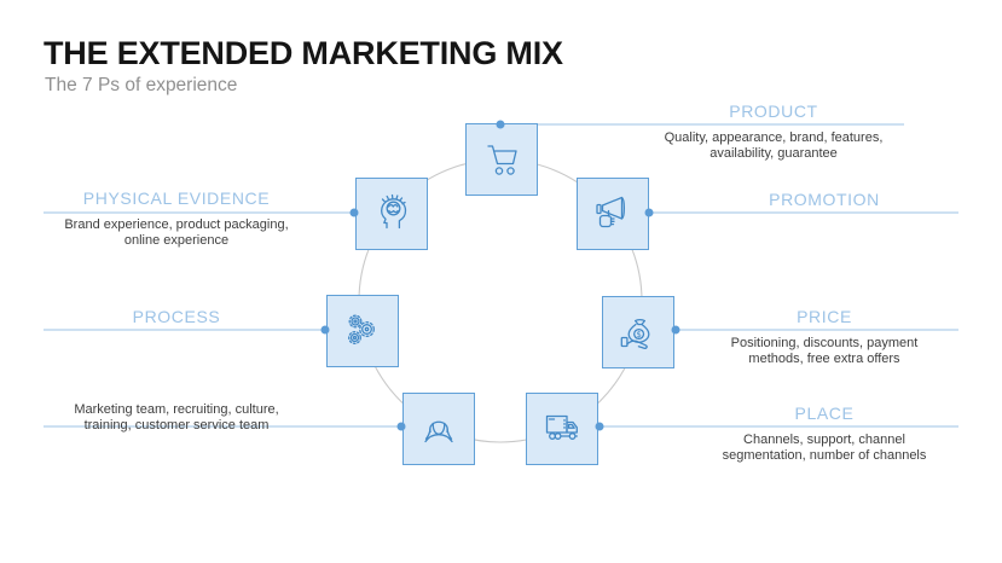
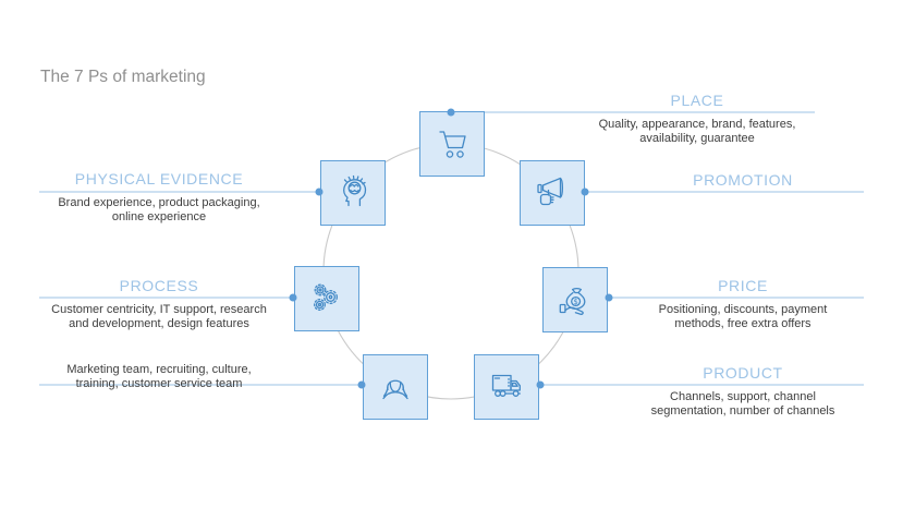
- THE EXTENDED MARKETING MIX
- The 7 Ps of experience
+ The 7 Ps of marketing
  $
- PRODUCT
+ PLACE
  Quality, appearance, brand, features,
  availability, guarantee
  PROMOTION
  PRICE
  Positioning, discounts, payment
  methods, free extra offers
- PLACE
+ PRODUCT
  Channels, support, channel
  segmentation, number of channels
  Marketing team, recruiting, culture,
  training, customer service team
  PROCESS
+ Customer centricity, IT support, research
+ and development, design features
  PHYSICAL EVIDENCE
  Brand experience, product packaging,
  online experience
